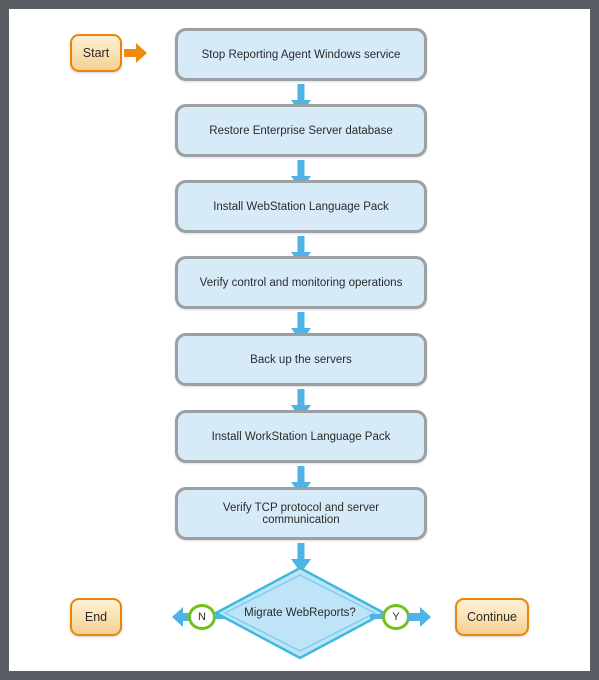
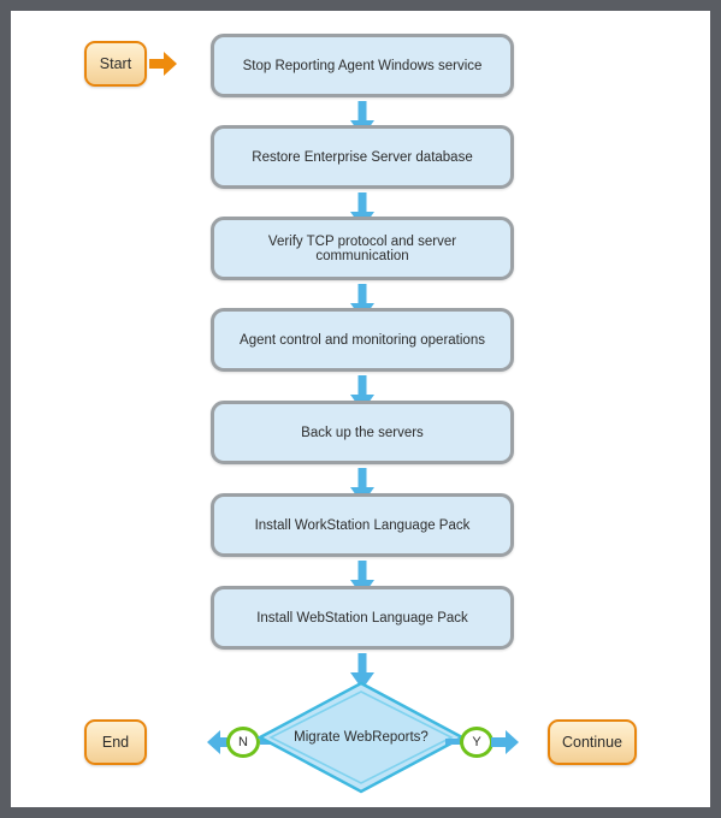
  Start
  Stop Reporting Agent Windows service
  Restore Enterprise Server database
- Install WebStation Language Pack
+ Verify TCP protocol and server communication
- Verify control and monitoring operations
+ Agent control and monitoring operations
  Back up the servers
  Install WorkStation Language Pack
- Verify TCP protocol and server communication
+ Install WebStation Language Pack
  End
  N
  Migrate WebReports?
  Y
  Continue
